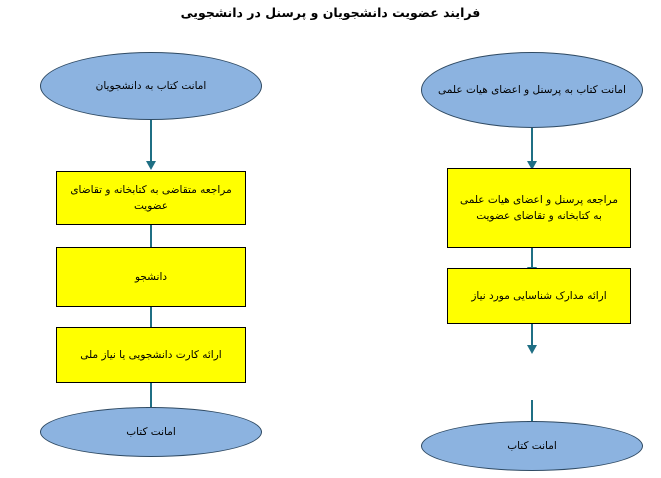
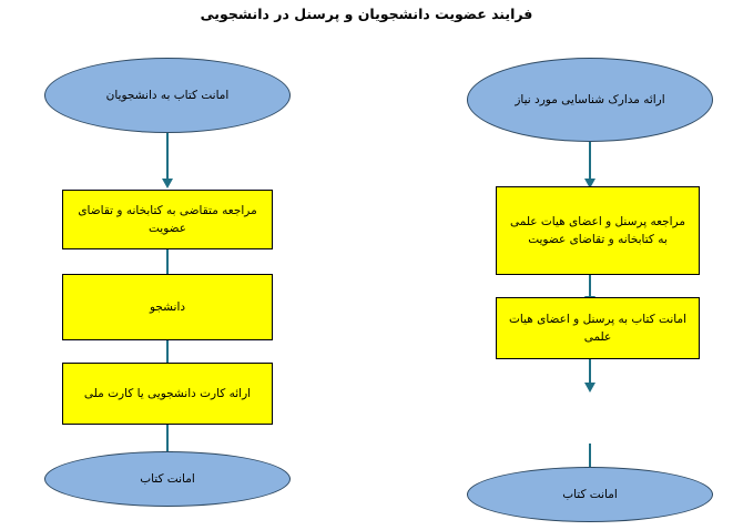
  فرایند عضویت دانشجویان و پرسنل در دانشجویی
  امانت کتاب به دانشجویان
  مراجعه متقاضی به کتابخانه و تقاضای عضویت
  دانشجو
- ارائه کارت دانشجویی یا نیاز ملی
+ ارائه کارت دانشجویی یا کارت ملی
  امانت کتاب
- امانت کتاب به پرسنل و اعضای هیات علمی
+ ارائه مدارک شناسایی مورد نیاز
  مراجعه پرسنل و اعضای هیات علمی به کتابخانه و تقاضای عضویت
- ارائه مدارک شناسایی مورد نیاز
+ امانت کتاب به پرسنل و اعضای هیات علمی
  امانت کتاب
